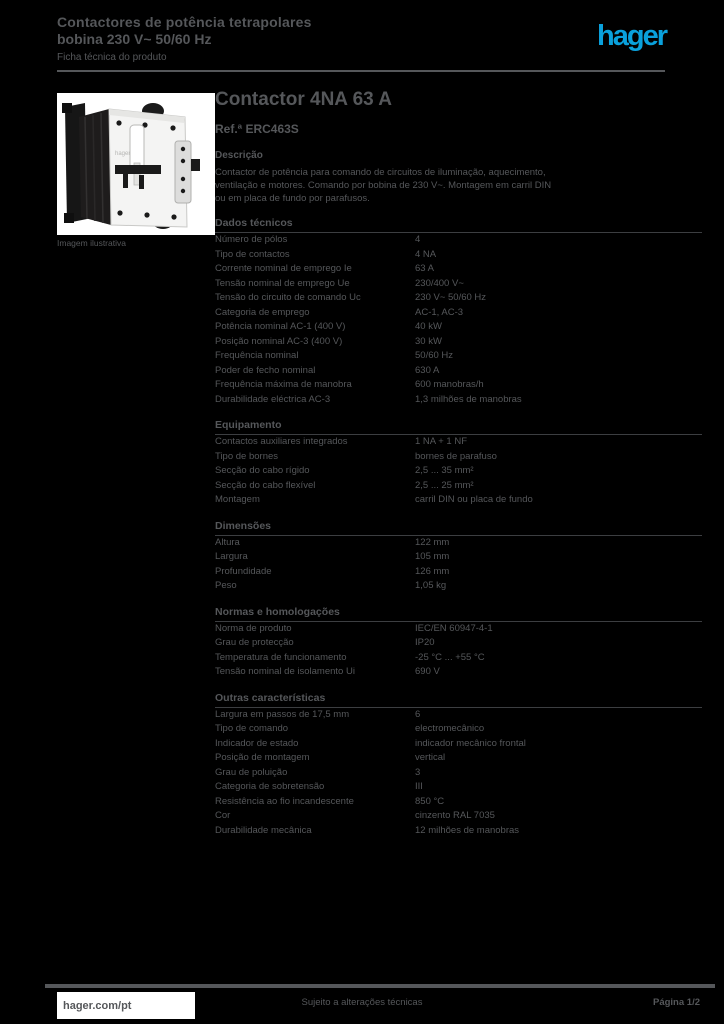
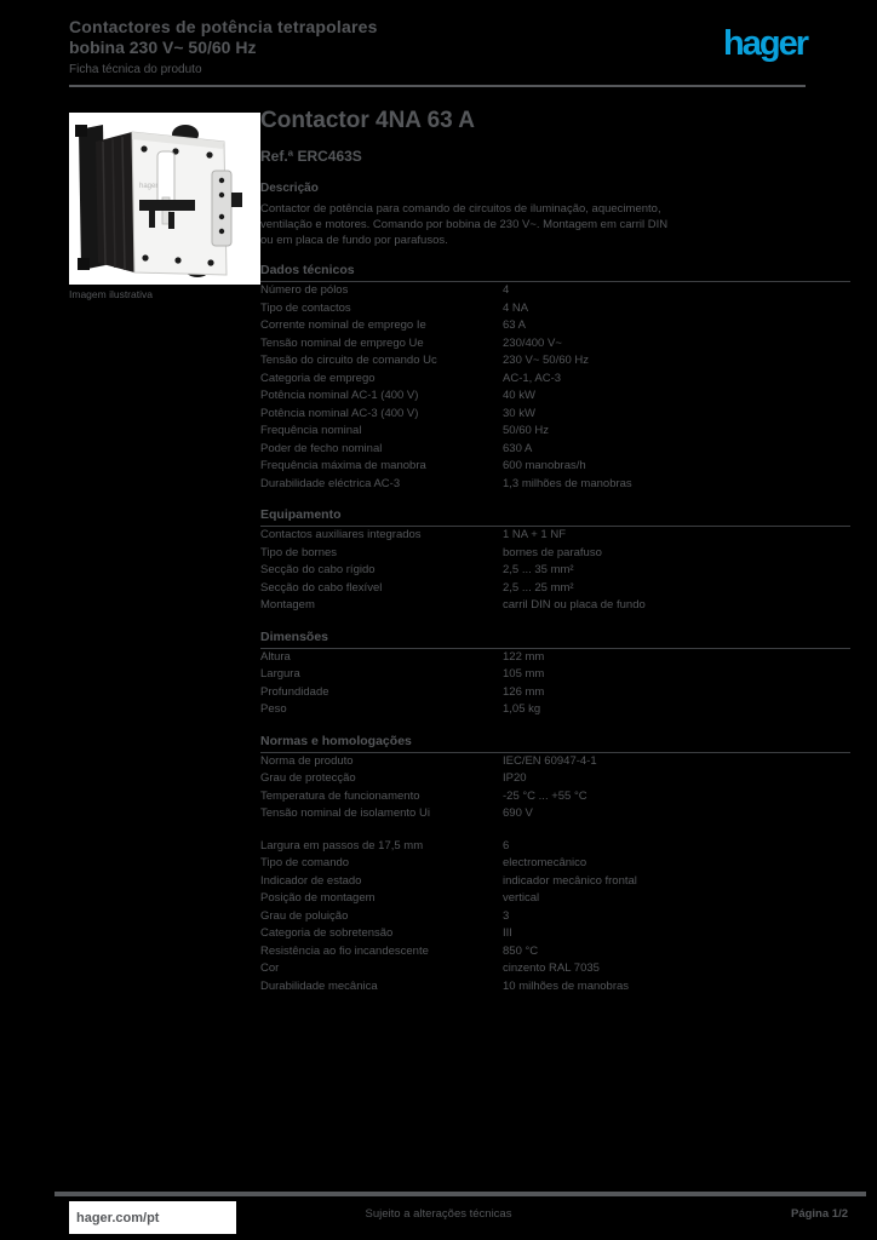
  Contactores de potência tetrapolares
  bobina 230 V~ 50/60 Hz
  Ficha técnica do produto
  hager
  Imagem ilustrativa
  Contactor 4NA 63 A
  Ref.ª ERC463S
  Descrição
  Contactor de potência para comando de circuitos de iluminação, aquecimento,
  ventilação e motores. Comando por bobina de 230 V~. Montagem em carril DIN
  ou em placa de fundo por parafusos.
  Dados técnicos
  Número de pólos
  4
  Tipo de contactos
  4 NA
  Corrente nominal de emprego Ie
  63 A
  Tensão nominal de emprego Ue
  230/400 V~
  Tensão do circuito de comando Uc
  230 V~ 50/60 Hz
  Categoria de emprego
  AC-1, AC-3
  Potência nominal AC-1 (400 V)
  40 kW
- Posição nominal AC-3 (400 V)
+ Potência nominal AC-3 (400 V)
  30 kW
  Frequência nominal
  50/60 Hz
  Poder de fecho nominal
  630 A
  Frequência máxima de manobra
  600 manobras/h
  Durabilidade eléctrica AC-3
  1,3 milhões de manobras
  Equipamento
  Contactos auxiliares integrados
  1 NA + 1 NF
  Tipo de bornes
  bornes de parafuso
  Secção do cabo rígido
  2,5 ... 35 mm²
  Secção do cabo flexível
  2,5 ... 25 mm²
  Montagem
  carril DIN ou placa de fundo
  Dimensões
  Altura
  122 mm
  Largura
  105 mm
  Profundidade
  126 mm
  Peso
  1,05 kg
  Normas e homologações
  Norma de produto
  IEC/EN 60947-4-1
  Grau de protecção
  IP20
  Temperatura de funcionamento
  -25 °C ... +55 °C
  Tensão nominal de isolamento Ui
  690 V
- Outras características
  Largura em passos de 17,5 mm
  6
  Tipo de comando
  electromecânico
  Indicador de estado
  indicador mecânico frontal
  Posição de montagem
  vertical
  Grau de poluição
  3
  Categoria de sobretensão
  III
  Resistência ao fio incandescente
  850 °C
  Cor
  cinzento RAL 7035
  Durabilidade mecânica
- 12 milhões de manobras
+ 10 milhões de manobras
  hager.com/pt
  Sujeito a alterações técnicas
  Página 1/2
